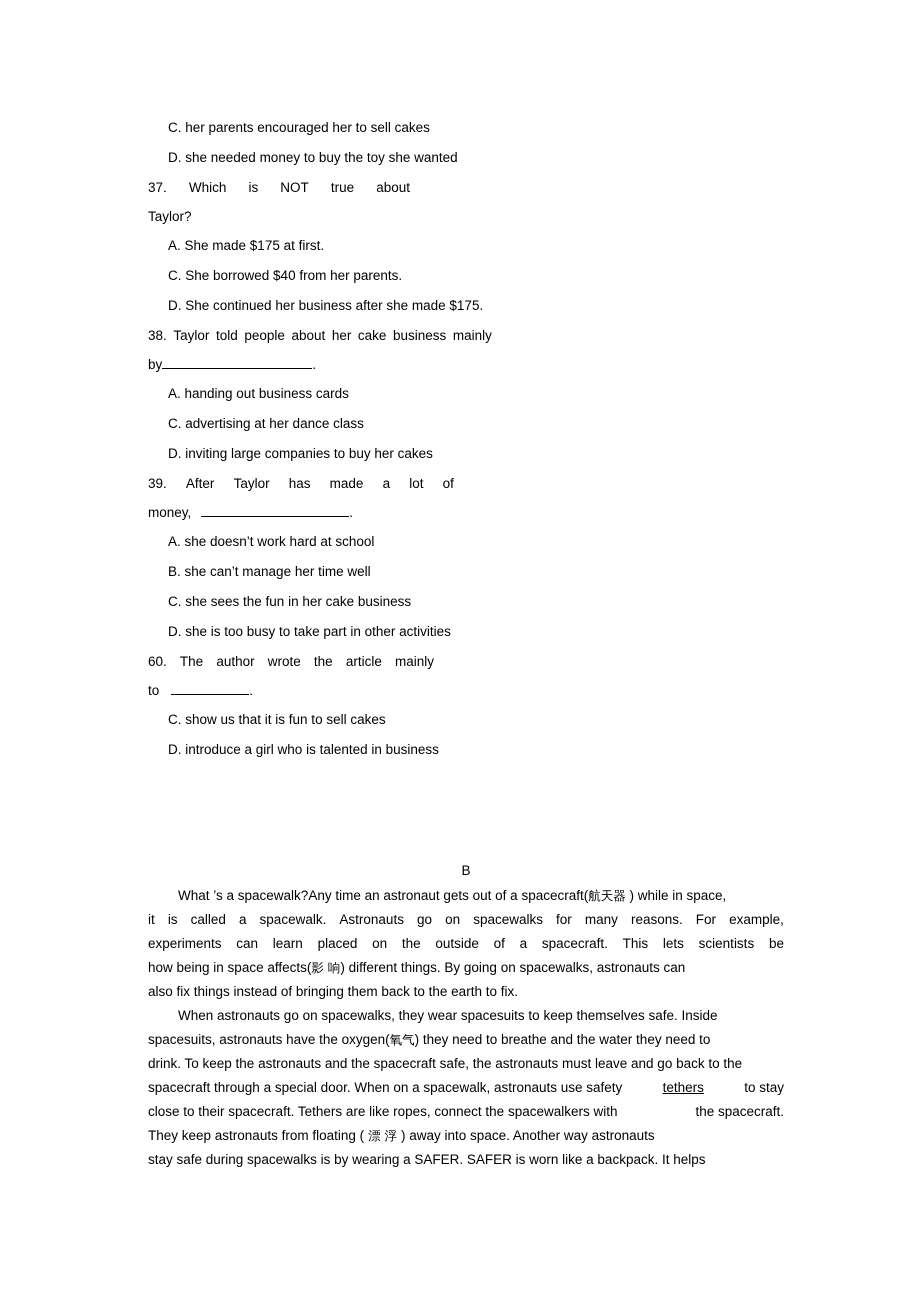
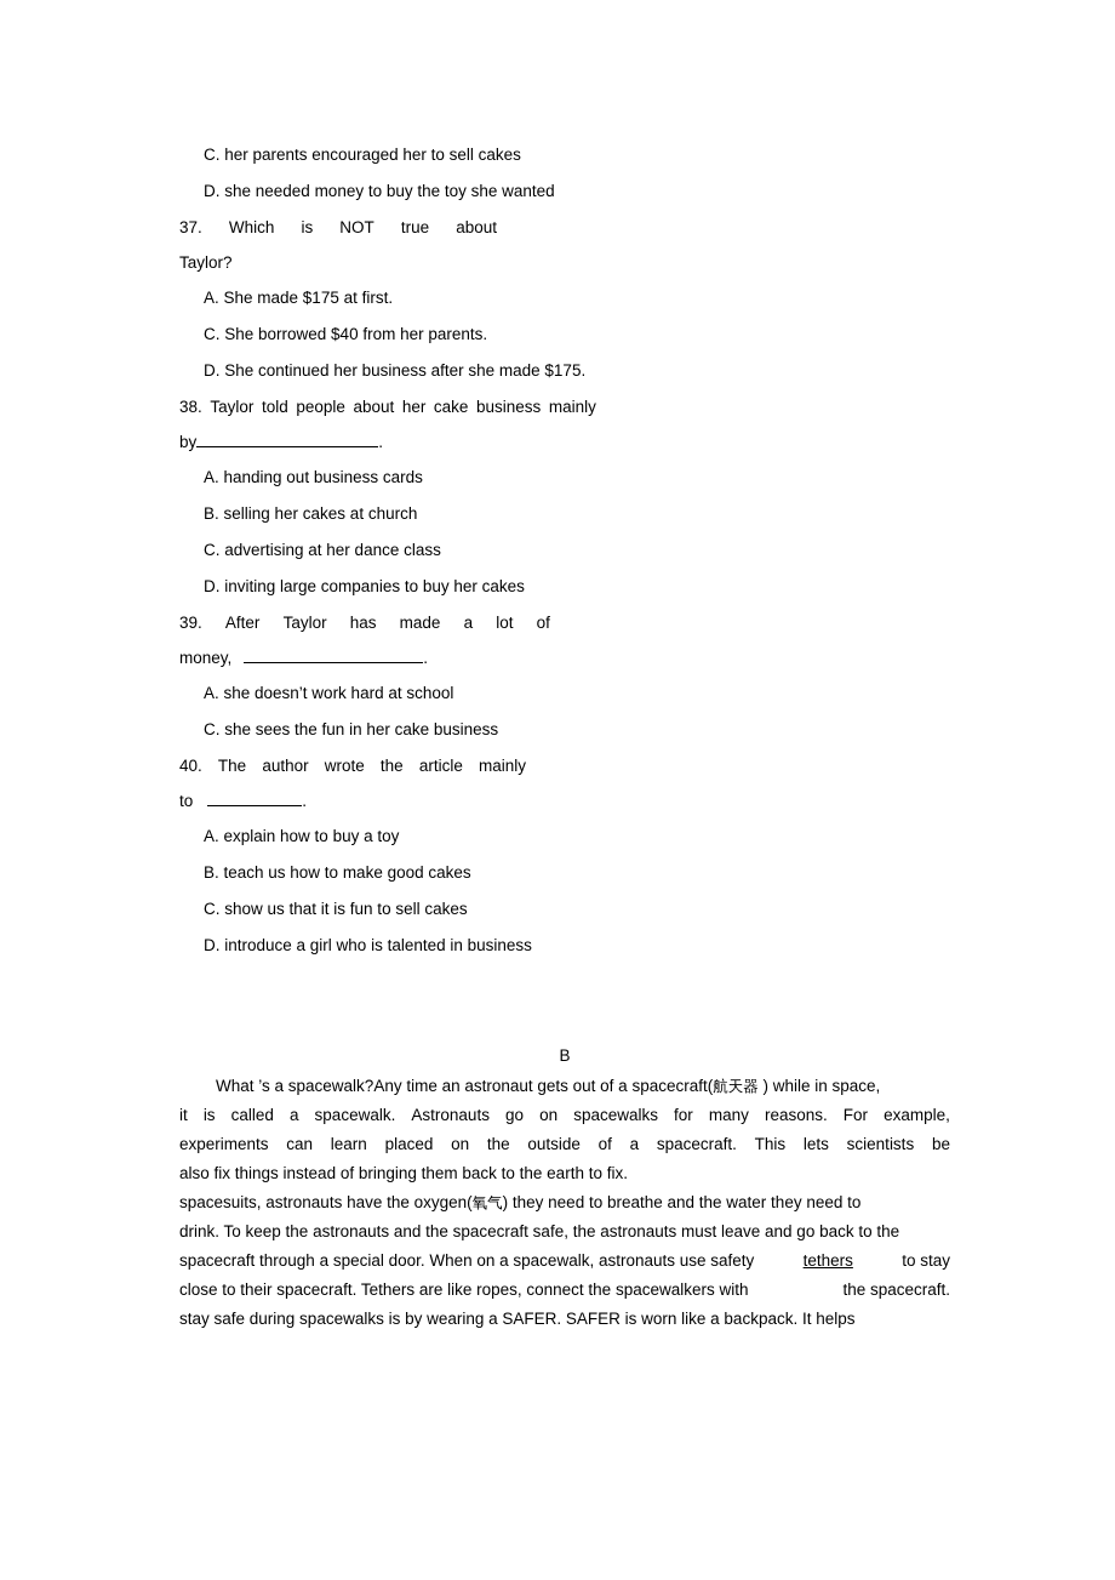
  C. her parents encouraged her to sell cakes
  D. she needed money to buy the toy she wanted
  37.
  Which
  is
  NOT
  true
  about
  Taylor?
  A. She made $175 at first.
  C. She borrowed $40 from her parents.
  D. She continued her business after she made $175.
  38.
  Taylor
  told
  people
  about
  her
  cake
  business
  mainly
  by .
  A. handing out business cards
+ B. selling her cakes at church
  C. advertising at her dance class
  D. inviting large companies to buy her cakes
  39.
  After
  Taylor
  has
  made
  a
  lot
  of
  money, .
  A. she doesn’t work hard at school
- B. she can’t manage her time well
  C. she sees the fun in her cake business
- D. she is too busy to take part in other activities
- 60.
+ 40.
  The
  author
  wrote
  the
  article
  mainly
  to .
+ A. explain how to buy a toy
+ B. teach us how to make good cakes
  C. show us that it is fun to sell cakes
  D. introduce a girl who is talented in business
  B
  What ’s a spacewalk?Any time an astronaut gets out of a spacecraft(航天器 ) while in space,
  it
  is
  called
  a
  spacewalk.
  Astronauts
  go
  on
  spacewalks
  for
  many
  reasons.
  For
  example,
  experiments
  can
  learn
  placed
  on
  the
  outside
  of
  a
  spacecraft.
  This
  lets
  scientists
  be
- how being in space affects(影 响) different things. By going on spacewalks, astronauts can
  also fix things instead of bringing them back to the earth to fix.
- When astronauts go on spacewalks, they wear spacesuits to keep themselves safe. Inside
  spacesuits, astronauts have the oxygen(氧气) they need to breathe and the water they need to
  drink. To keep the astronauts and the spacecraft safe, the astronauts must leave and go back to the
  spacecraft through a special door. When on a spacewalk, astronauts use safety
  tethers
  to stay
  close to their spacecraft. Tethers are like ropes, connect the spacewalkers with
  the spacecraft.
- They keep astronauts from floating ( 漂 浮 ) away into space. Another way astronauts
  stay safe during spacewalks is by wearing a SAFER. SAFER is worn like a backpack. It helps
